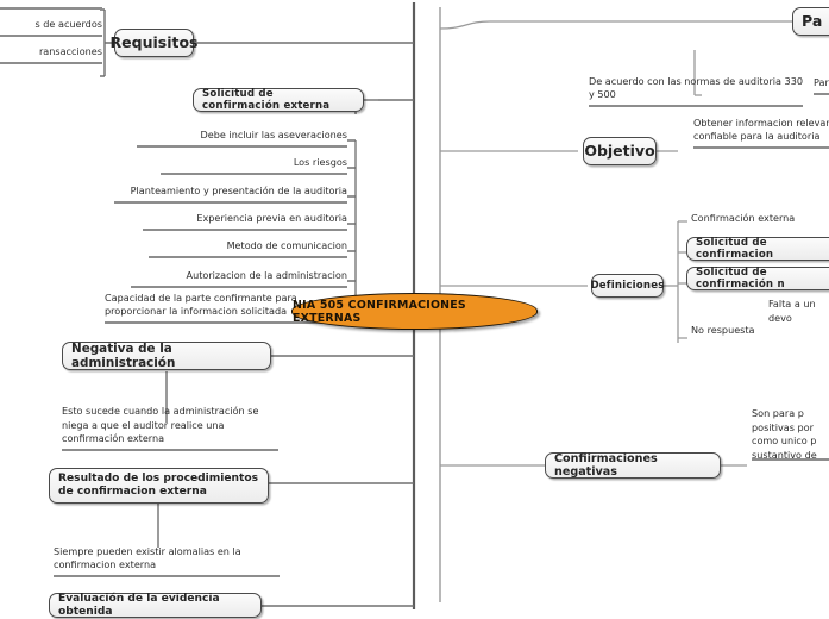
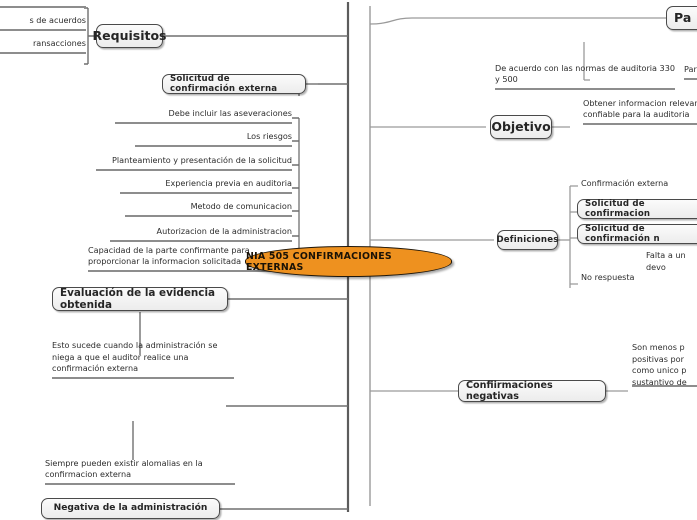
  NIA 505 CONFIRMACIONES EXTERNAS
  Requisitos
  s de acuerdos
  ransacciones
  Solicitud de confirmación externa
  Debe incluir las aseveraciones
  Los riesgos
- Planteamiento y presentación de la auditoria
+ Planteamiento y presentación de la solicitud
  Experiencia previa en auditoria
  Metodo de comunicacion
  Autorizacion de la administracion
  Capacidad de la parte confirmante para proporcionar la informacion solicitada
- Negativa de la administración
+ Evaluación de la evidencia obtenida
  Esto sucede cuando la administración se niega a que el auditor realice una confirmación externa
- Resultado de los procedimientos de confirmacion externa
  Siempre pueden existir alomalias en la confirmacion externa
- Evaluación de la evidencia obtenida
+ Negativa de la administración
  Pa
  De acuerdo con las normas de auditoria 330 y 500
  Par
  Objetivo
  Obtener informacion releva confiable para la auditoria
  Definiciones
  Confirmación externa
  Solicitud de confirmacion
  Solicitud de confirmación n
  No respuesta
  Falta a un devo
  Confiirmaciones negativas
- Son para p positivas por como unico p sustantivo de
+ Son menos p positivas por como unico p sustantivo de
